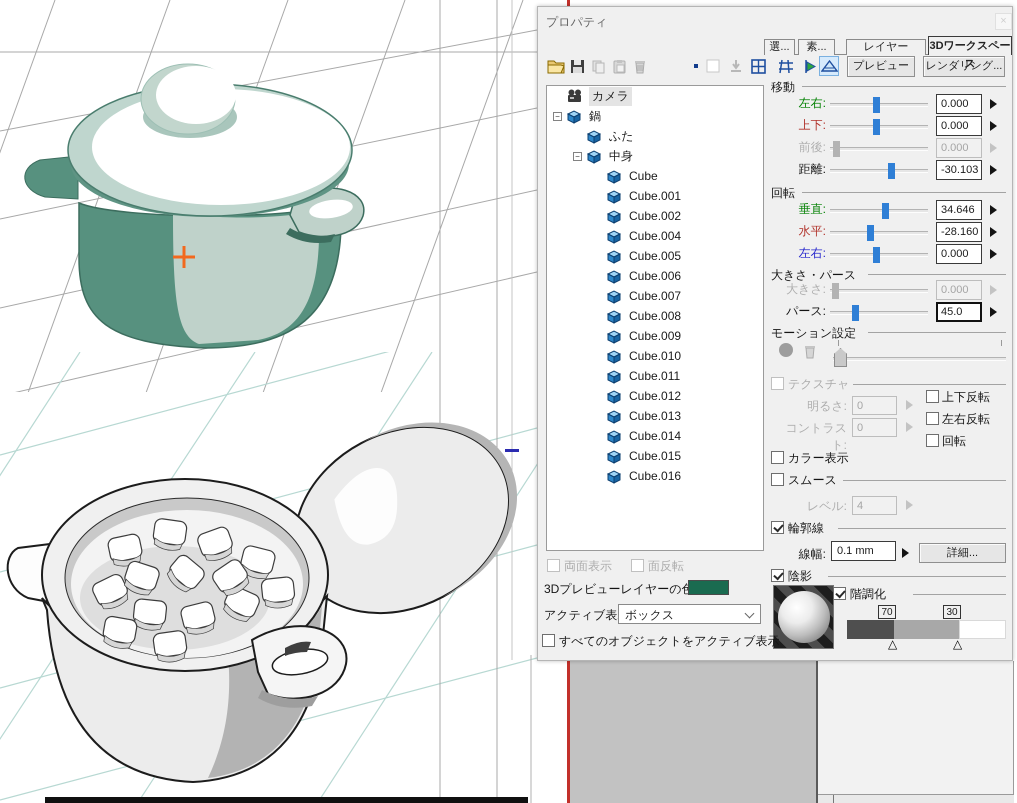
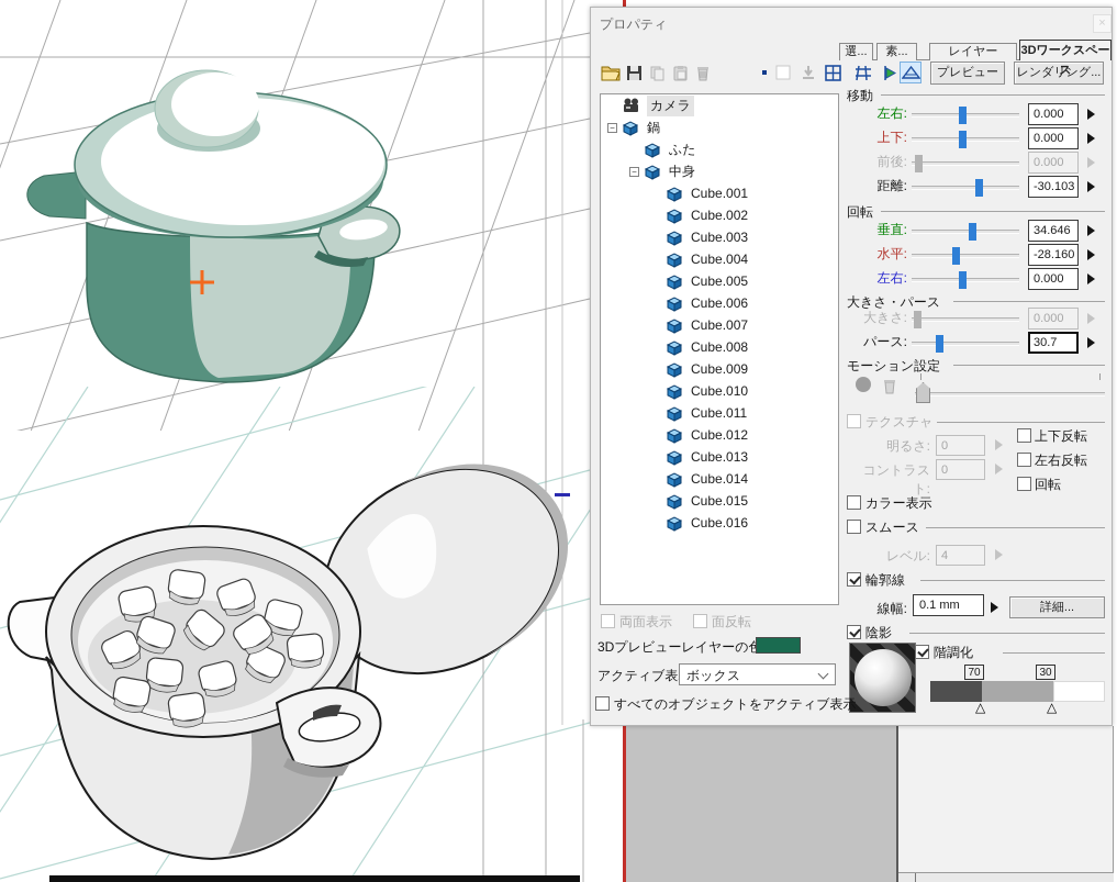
  プロパティ
  ×
  選...
  素...
  レイヤー
  3Dワークスペース
  プレビュー
  レンダング...
  カメラ
  −
  鍋
  ふた
  −
  中身
- Cube
  Cube.001
  Cube.002
+ Cube.003
  Cube.004
  Cube.005
  Cube.006
  Cube.007
  Cube.008
  Cube.009
  Cube.010
  Cube.011
  Cube.012
  Cube.013
  Cube.014
  Cube.015
  Cube.016
  移動
  左右:
  0.000
  上下:
  0.000
  前後:
  0.000
  距離:
  -30.103
  回転
  垂直:
  34.646
  水平:
  -28.160
  左右:
  0.000
  大きさ・パース
  大きさ:
  0.000
  パース:
- 45.0
+ 30.7
  モーション設定
  テクスチャ
  明るさ:
  0
  コントラスト:
  0
  上下反転
  左右反転
  回転
  カラー表示
  スムース
  レベル:
  4
  輪郭線
  線幅:
  0.1 mm
  詳細...
  陰影
  階調化
  70
  30
  両面表示
  面反転
  3Dプレビューレイヤーの
  アクティブ表
  ボックス
  すべてのオブジェクトをアクティブ表示
